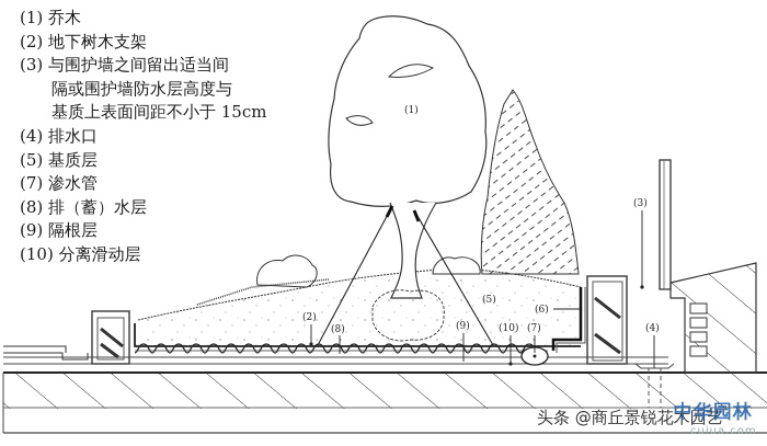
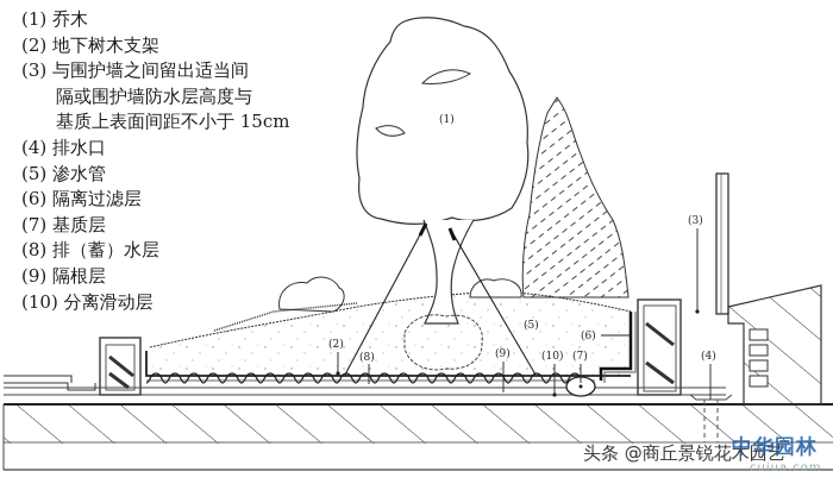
  (1) 乔木
  (2) 地下树木支架
  (3) 与围护墙之间留出适当间
  隔或围护墙防水层高度与
  基质上表面间距不小于 15cm
  (4) 排水口
- (5) 基质层
+ (5) 渗水管
+ (6) 隔离过滤层
- (7) 渗水管
+ (7) 基质层
  (8) 排（蓄）水层
  (9) 隔根层
  (10) 分离滑动层
  (1)
  (2)
  (3)
  (4)
  (5)
  (6)
  (7)
  (8)
  (9)
  (10)
  头条 @商丘景锐花木园艺
  中华园林
  cuiua.com
